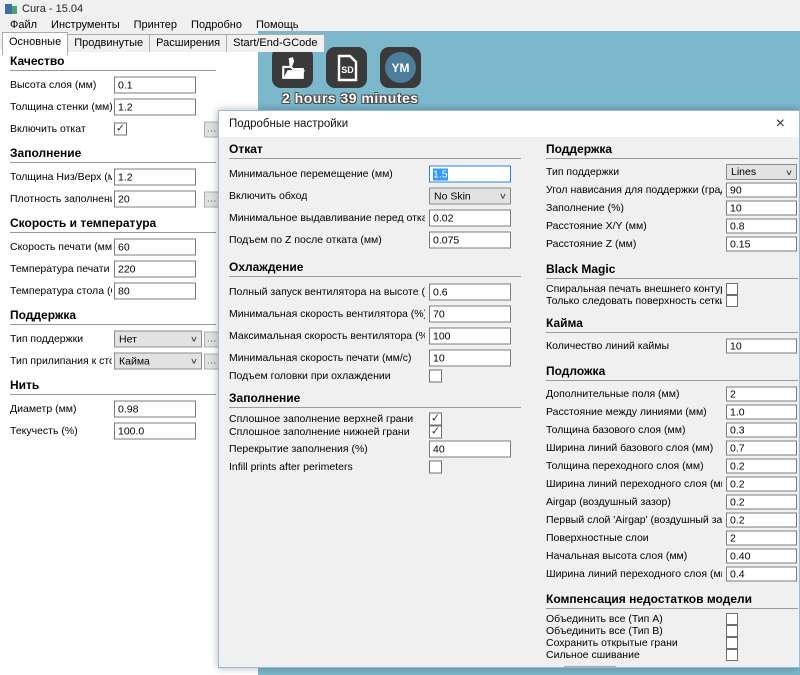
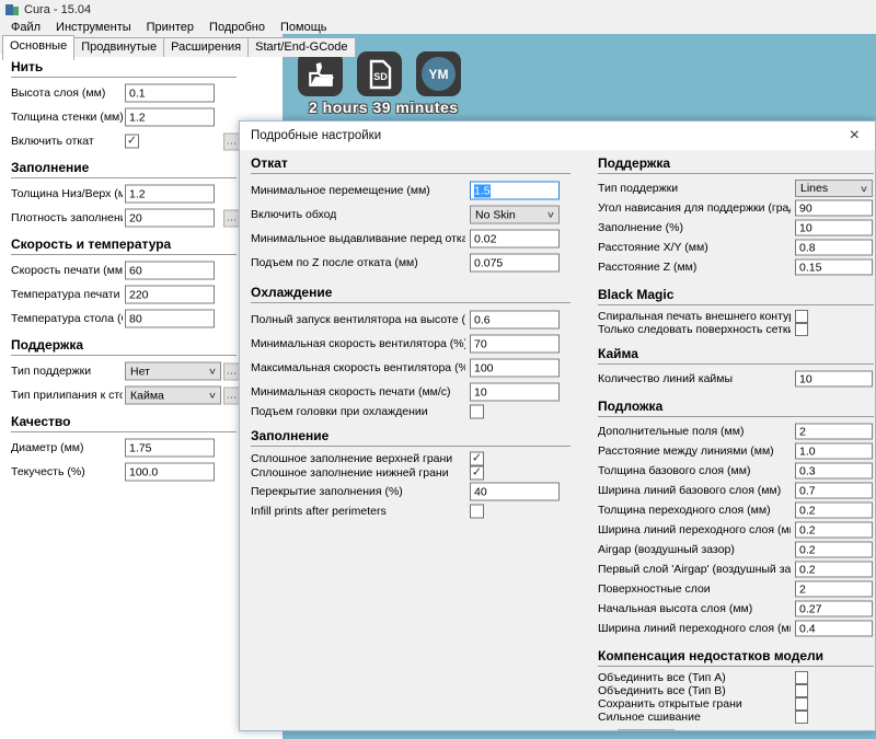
  Cura - 15.04
  Файл
  Инструменты
  Принтер
  Подробно
  Помощь
  Основные
  Продвинутые
  Расширения
  Start/End-GCode
- Качество
+ Нить
  Высота слоя (мм)
  0.1
  Толщина стенки (мм)
  1.2
  Включить откат
  ✓
  ...
  Заполнение
  Толщина Низ/Верх (м
  1.2
  Плотность заполнен
  20
  ...
  Скорость и температура
  Скорость печати (мм
  60
  Температура печати
  220
  Температура стола (
  80
  Поддержка
  Тип поддержки
  Нет
  ∨
  ...
  Тип прилипания к сто
  Кайма
  ∨
  ...
- Нить
+ Качество
  Диаметр (мм)
- 0.98
+ 1.75
  Текучесть (%)
  100.0
  SD
  YM
  2 hours 39 minutes
  Подробные настройки
  ×
  Откат
  Минимальное перемещение (мм)
  1.5
  Включить обход
  No Skin
  ∨
  Минимальное выдавливание перед отка
  0.02
  Подъем по Z после отката (мм)
  0.075
  Охлаждение
  Полный запуск вентилятора на высоте (
  0.6
  Минимальная скорость вентилятора (%
  70
  Максимальная скорость вентилятора (%
  100
  Минимальная скорость печати (мм/с)
  10
  Подъем головки при охлаждении
  Заполнение
  Сплошное заполнение верхней грани
  ✓
  Сплошное заполнение нижней грани
  ✓
  Перекрытие заполнения (%)
  40
  Infill prints after perimeters
  Поддержка
  Тип поддержки
  Lines
  ∨
  Угол нависания для поддержки (гра
  90
  Заполнение (%)
  10
  Расстояние X/Y (мм)
  0.8
  Расстояние Z (мм)
  0.15
  Black Magic
  Спиральная печать внешнего конту
  Только следовать поверхность сетк
  Кайма
  Количество линий каймы
  10
  Подложка
  Дополнительные поля (мм)
  2
  Расстояние между линиями (мм)
  1.0
  Толщина базового слоя (мм)
  0.3
  Ширина линий базового слоя (мм)
  0.7
  Толщина переходного слоя (мм)
  0.2
  Ширина линий переходного слоя (м
  0.2
  Airgap (воздушный зазор)
  0.2
  Первый слой 'Airgap' (воздушный за
  0.2
  Поверхностные слои
  2
  Начальная высота слоя (мм)
- 0.40
+ 0.27
  Ширина линий переходного слоя (м
  0.4
  Компенсация недостатков модели
  Объединить все (Тип A)
  Объединить все (Тип B)
  Сохранить открытые грани
  Сильное сшивание
